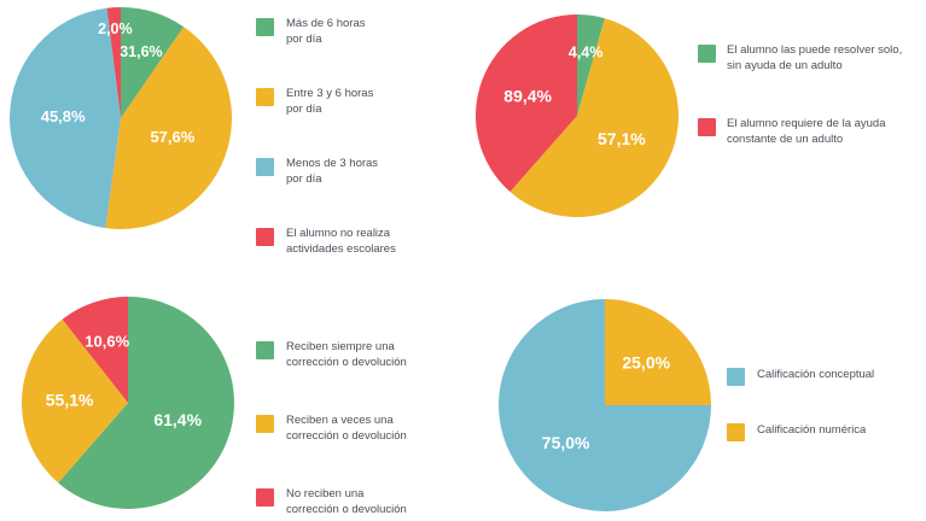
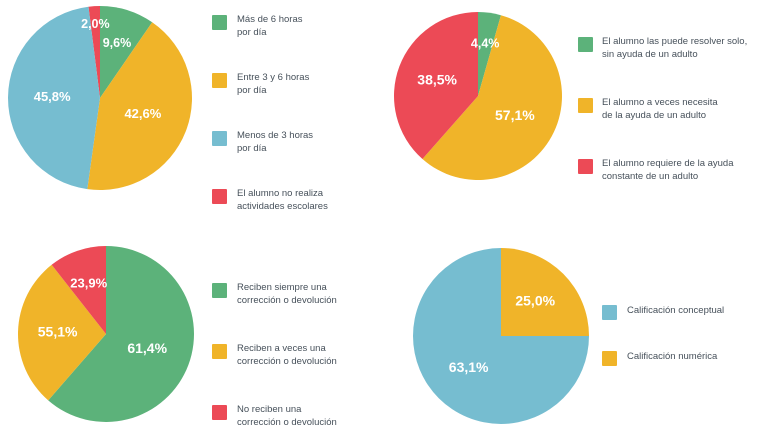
  2,0%
- 31,6%
+ 9,6%
- 57,6%
+ 42,6%
  45,8%
  Más de 6 horas
  por día
  Entre 3 y 6 horas
  por día
  Menos de 3 horas
  por día
  El alumno no realiza
  actividades escolares
  4,4%
  57,1%
- 89,4%
+ 38,5%
  El alumno las puede resolver solo,
  sin ayuda de un adulto
+ El alumno a veces necesita
+ de la ayuda de un adulto
  El alumno requiere de la ayuda
  constante de un adulto
  61,4%
  55,1%
- 10,6%
+ 23,9%
  Reciben siempre una
  corrección o devolución
  Reciben a veces una
  corrección o devolución
  No reciben una
  corrección o devolución
  25,0%
- 75,0%
+ 63,1%
  Calificación conceptual
  Calificación numérica
